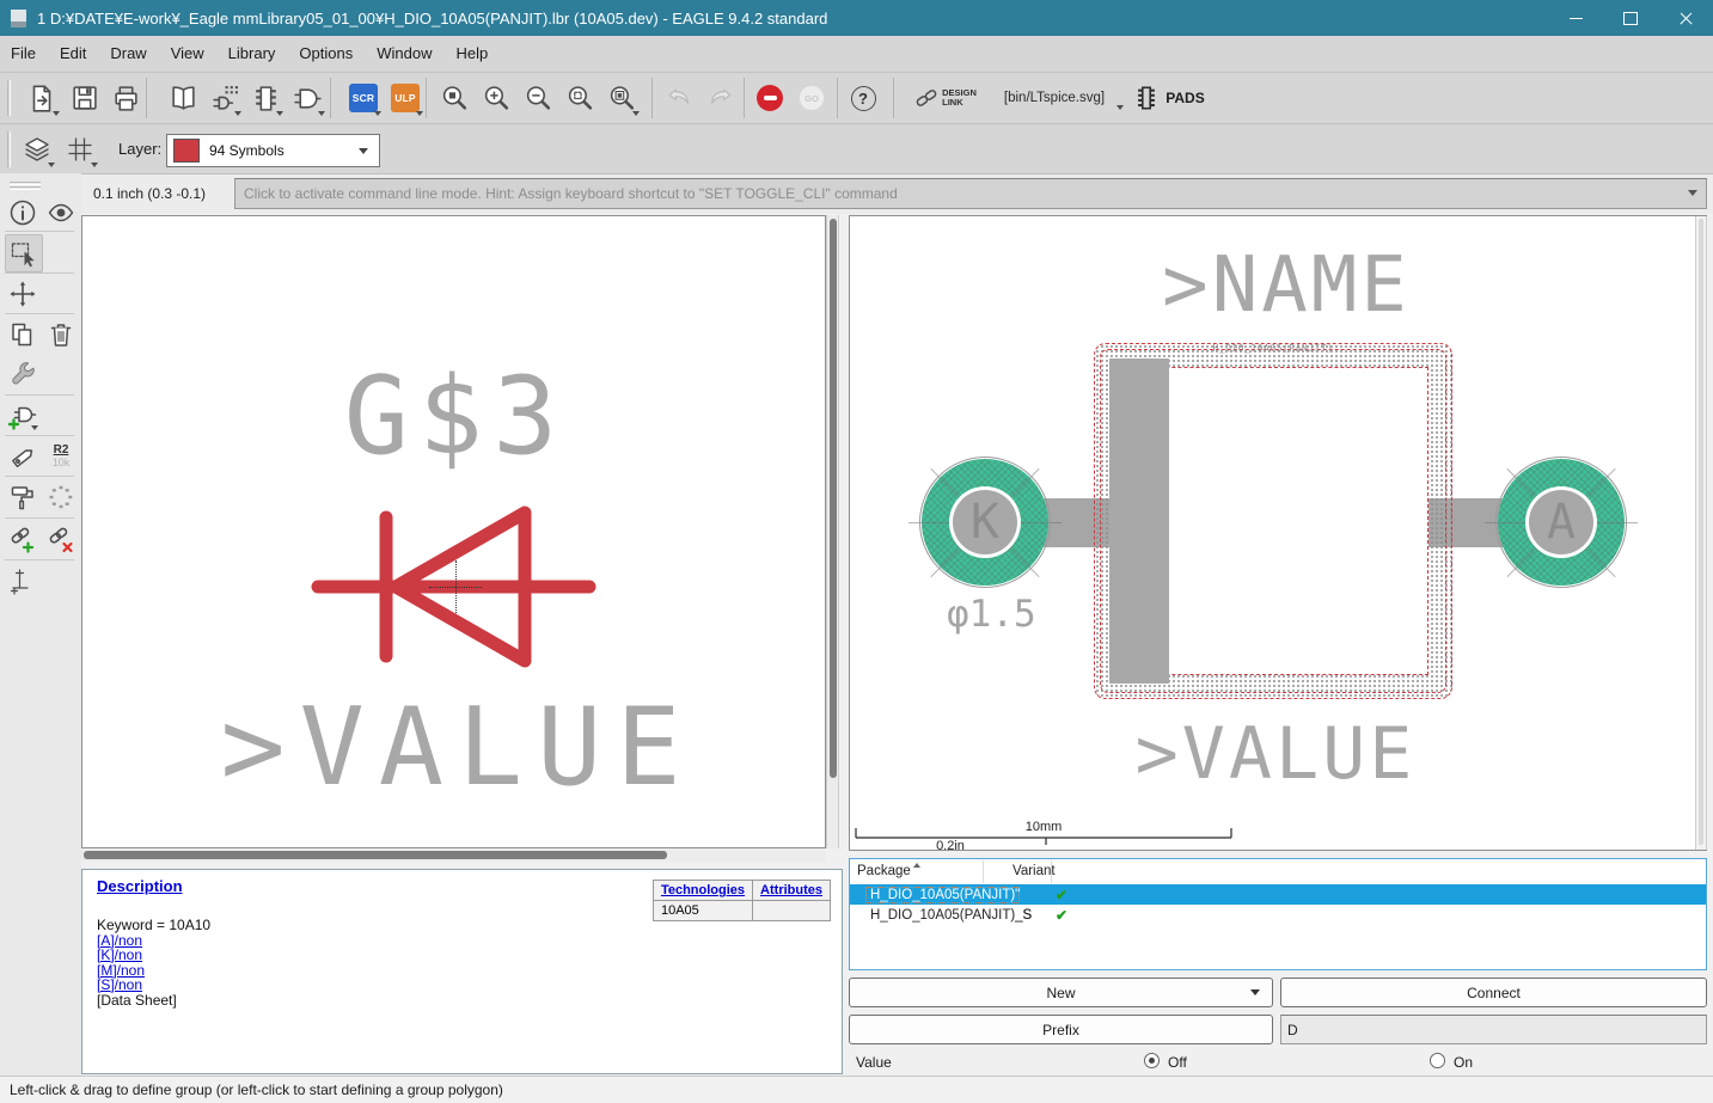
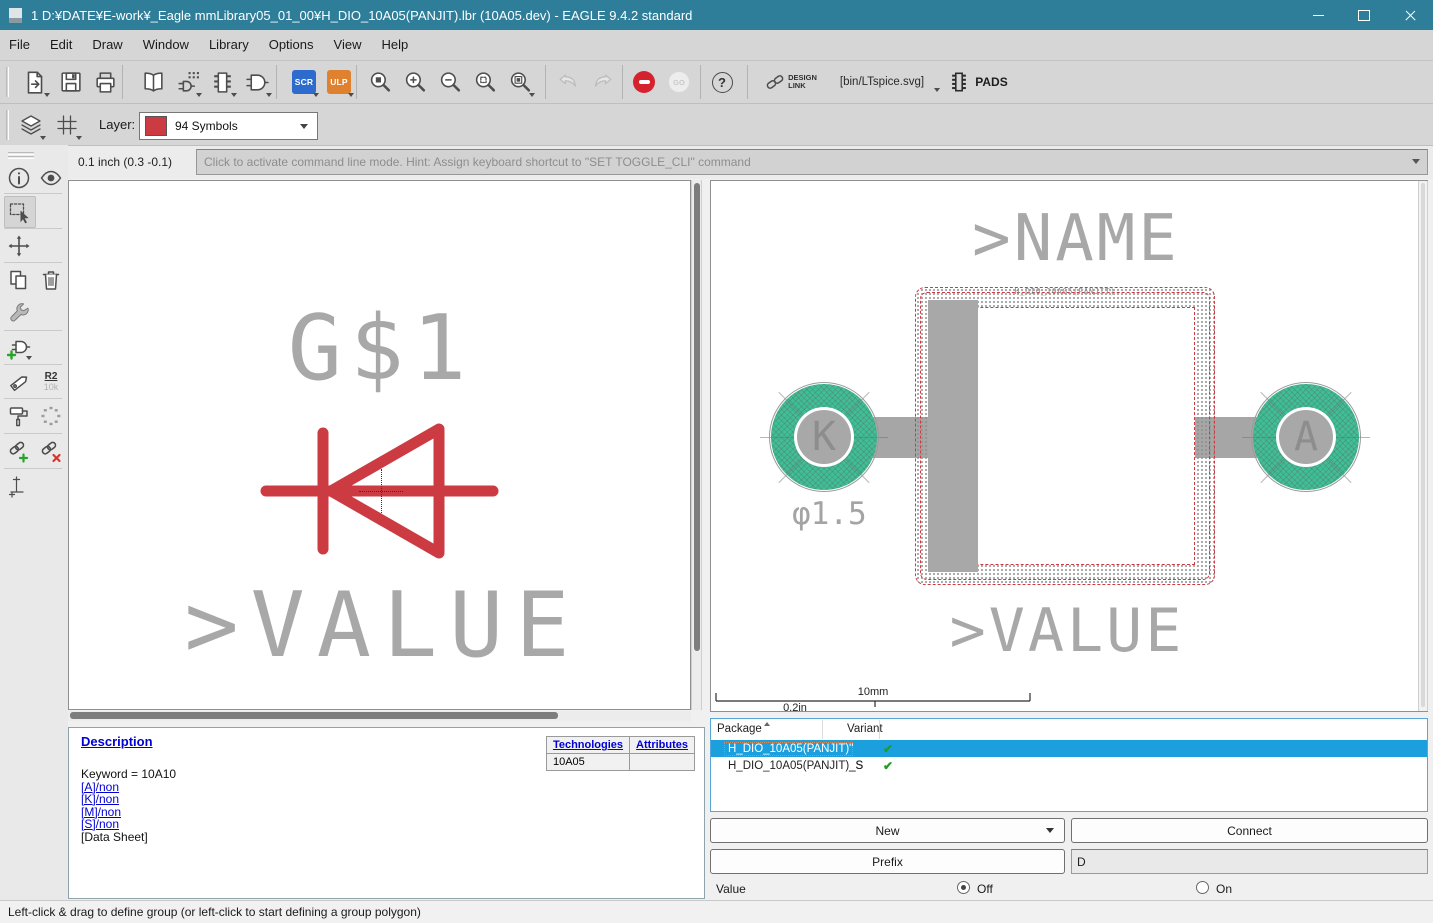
  1 D:¥DATE¥E-work¥_Eagle mmLibrary05_01_00¥H_DIO_10A05(PANJIT).lbr (10A05.dev) - EAGLE 9.4.2 standard
  File
  Edit
  Draw
- View
+ Window
  Library
  Options
- Window
+ View
  Help
  SCR
  ULP
  GO
  ?
  DESIGN
  LINK
  [bin/LTspice.svg]
  PADS
  Layer:
  94 Symbols
  0.1 inch (0.3 -0.1)
  Click to activate command line mode. Hint: Assign keyboard shortcut to "SET TOGGLE_CLI" command
  R2
  10k
- G$3
+ G$1
  >VALUE
  >NAME
  H_DIO_10A05(PANJIT)
  K
  A
  φ1.5
  >VALUE
  10mm
  0.2in
  Package
  Variant
  H_DIO_10A05(PANJIT)
  ''
  ✔
  H_DIO_10A05(PANJIT)_S
  _S
  ✔
  New
  Connect
  Prefix
  D
  Value
  Off
  On
  Description
  Technologies	Attributes
  10A05
  Keyword = 10A10
  [A]/non
  [K]/non
  [M]/non
  [S]/non
  [Data Sheet]
  Left-click & drag to define group (or left-click to start defining a group polygon)
